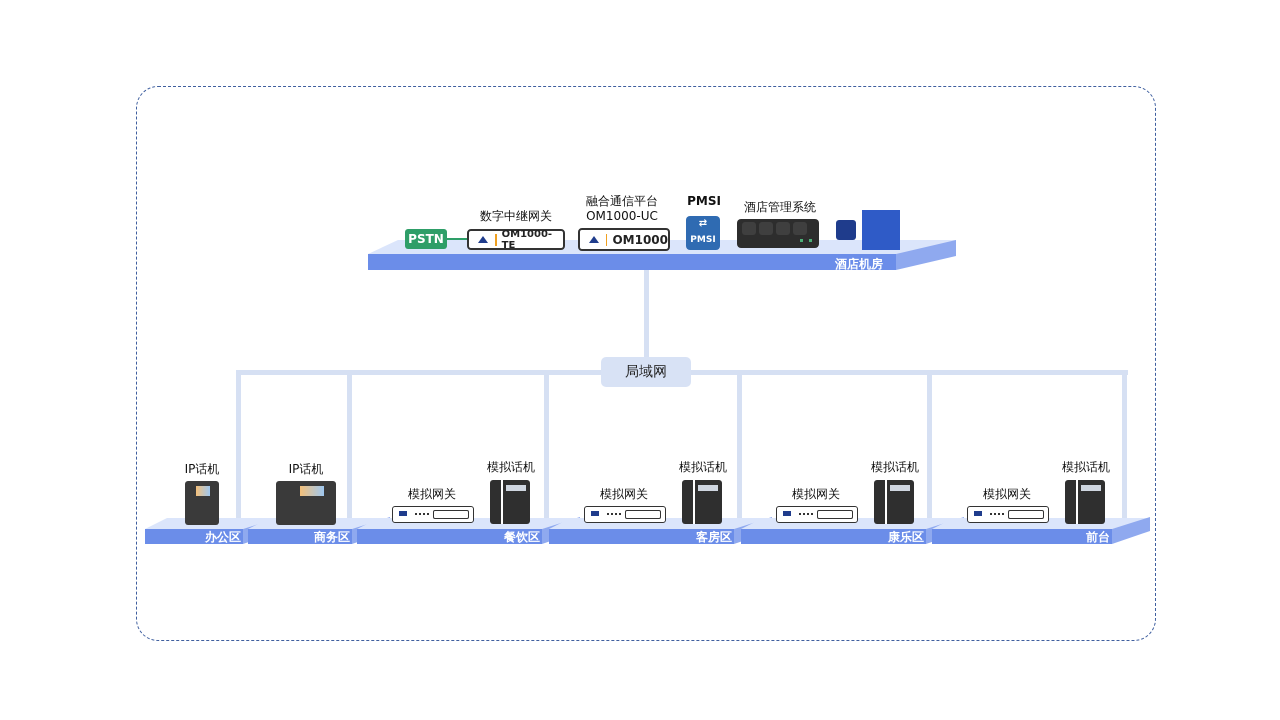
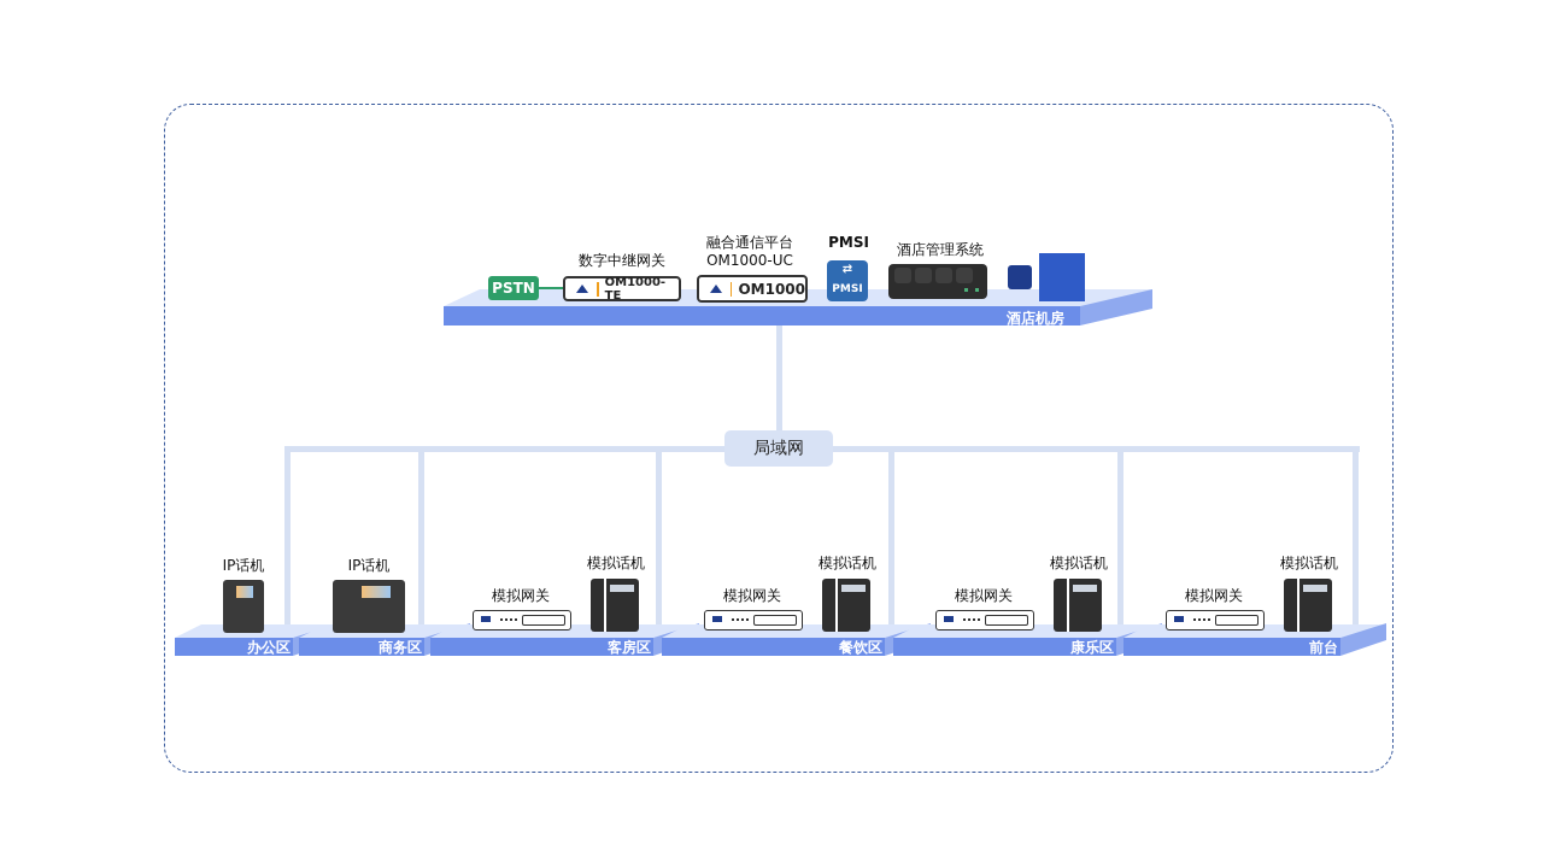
  酒店机房
  PSTN
  数字中继网关
  OM1000-TE
  融合通信平台
  OM1000-UC
  OM1000
  PMSI
  ⇄
  PMSI
  酒店管理系统
  局域网
  办公区
  IP话机
  商务区
  IP话机
- 餐饮区
+ 客房区
  模拟网关
  模拟话机
- 客房区
+ 餐饮区
  模拟网关
  模拟话机
  康乐区
  模拟网关
  模拟话机
  前台
  模拟网关
  模拟话机
